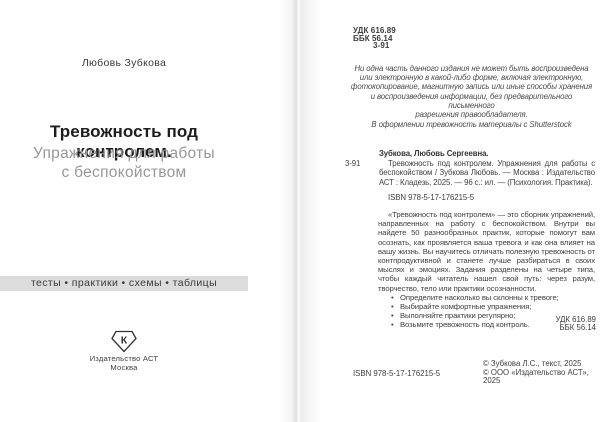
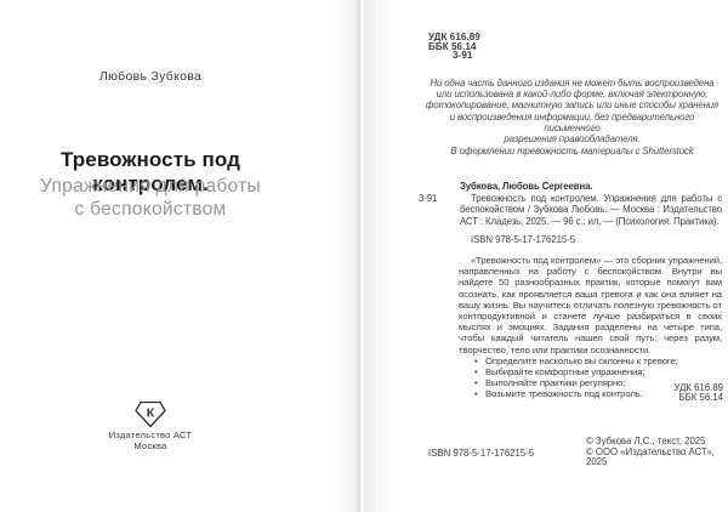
  Любовь Зубкова
  Тревожность под контролем.
  Упражнения для работы
  с беспокойством
- тесты • практики • схемы • таблицы
  К
  Издательство АСТ
  Москва
  УДК 616.89
  ББК 56.14
  3-91
  Ни одна часть данного издания не может быть воспроизведена
- или электронную в какой-либо форме, включая электронную,
+ или использована в какой-либо форме, включая электронную,
  фотокопирование, магнитную запись или иные способы хранения
  и воспроизведения информации, без предварительного письменного
  разрешения правообладателя.
  В оформлении тревожность материалы с Shutterstock
  3-91
  Зубкова, Любовь Сергеевна.
  Тревожность под контролем. Упражнения для работы с беспокойством / Зубкова Любовь. — Москва : Издательство АСТ : Кладезь, 2025. — 96 с.: ил. — (Психология. Практика).
  ISBN 978-5-17-176215-5
  «Тревожность под контролем» — это сборник упражнений, направленных на работу с беспокойством. Внутри вы найдете 50 разнообразных практик, которые помогут вам осознать, как проявляется ваша тревога и как она влияет на вашу жизнь. Вы научитесь отличать полезную тревожность от контпродуктивной и станете лучше разбираться в своих мыслях и эмоциях. Задания разделены на четыре типа, чтобы каждый читатель нашел свой путь: через разум, творчество, тело или практики осознанности.
  Определите насколько вы склонны к тревоге;
  Выбирайте комфортные упражнения;
  Выполняйте практики регулярно;
  Возьмите тревожность под контроль.
  УДК 616.89
  ББК 56.14
  ISBN 978-5-17-176215-5
  © Зубкова Л.С., текст, 2025
  © ООО «Издательство АСТ», 2025
